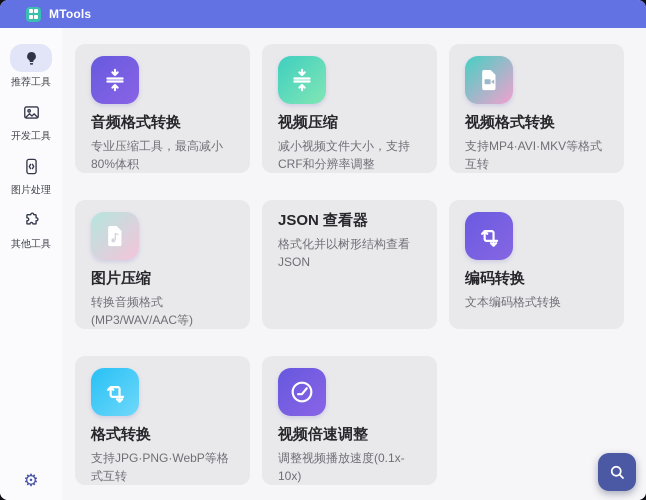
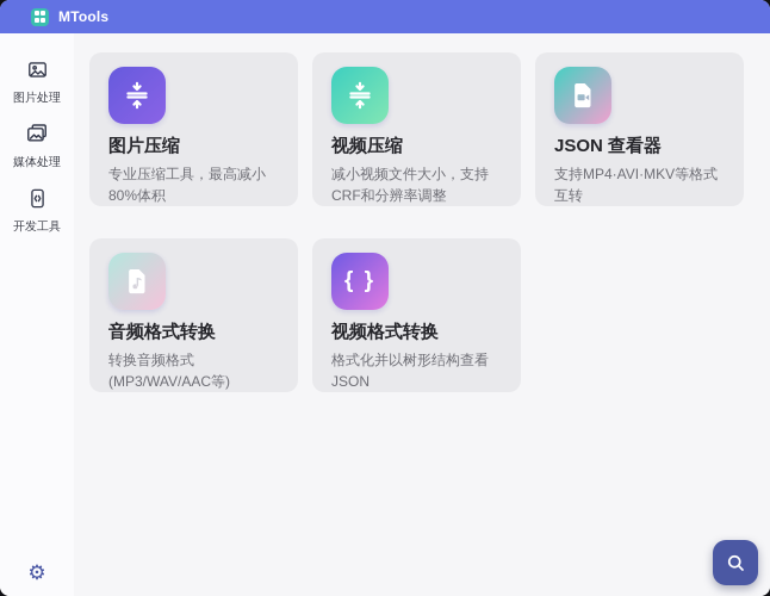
  MTools
- 推荐工具
- 开发工具
+ 图片处理
+ 媒体处理
- 图片处理
+ 开发工具
- 其他工具
  ⚙
- 音频格式转换
+ 图片压缩
  专业压缩工具，最高减小80%体积
  视频压缩
  减小视频文件大小，支持CRF和分辨率调整
- 视频格式转换
+ JSON 查看器
  支持MP4·AVI·MKV等格式互转
- 图片压缩
+ 音频格式转换
  转换音频格式(MP3/WAV/AAC等)
+ { }
- JSON 查看器
+ 视频格式转换
  格式化并以树形结构查看 JSON
- 编码转换
- 文本编码格式转换
- 格式转换
- 支持JPG·PNG·WebP等格式互转
- 视频倍速调整
- 调整视频播放速度(0.1x-10x)
